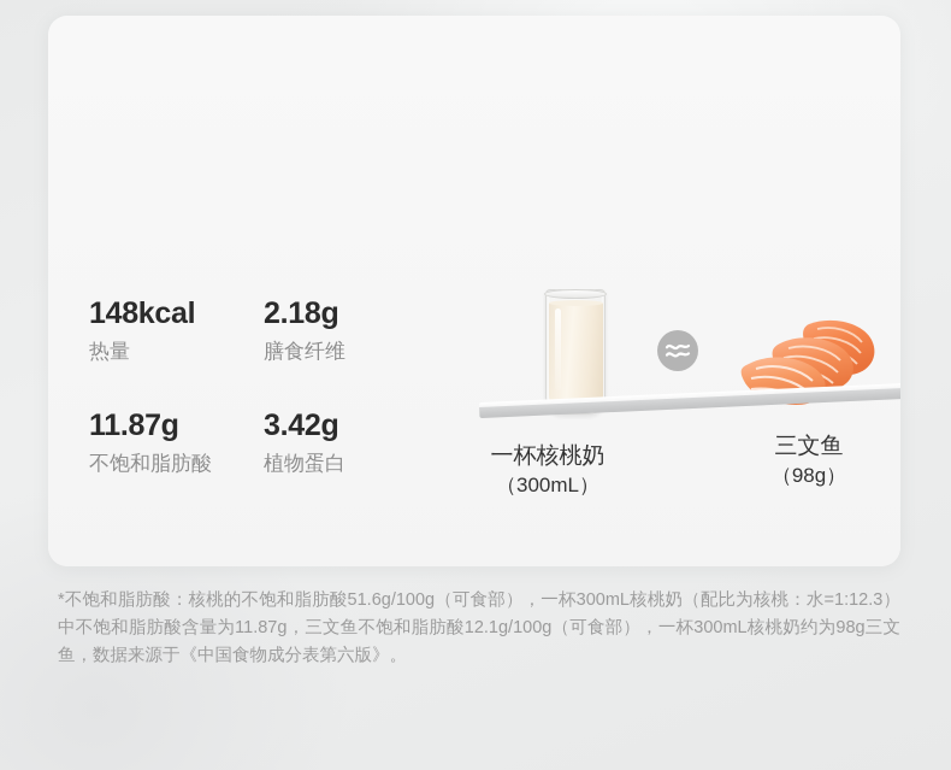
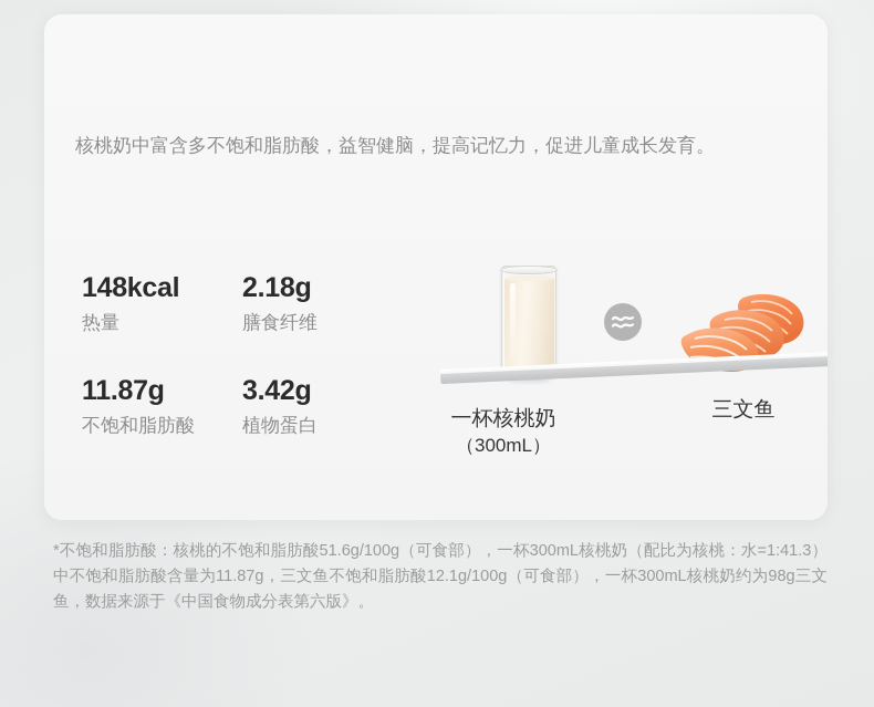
+ 核桃奶中富含多不饱和脂肪酸，益智健脑，提高记忆力，促进儿童成长发育。
  148kcal
  热量
  2.18g
  膳食纤维
  11.87g
  不饱和脂肪酸
  3.42g
  植物蛋白
  一杯核桃奶
  （300mL）
  三文鱼
- （98g）
- *不饱和脂肪酸：核桃的不饱和脂肪酸51.6g/100g（可食部），一杯300mL核桃奶（配比为核桃：水=1:12.3）中不饱和脂肪酸含量为11.87g，三文鱼不饱和脂肪酸12.1g/100g（可食部），一杯300mL核桃奶约为98g三文鱼，数据来源于《中国食物成分表第六版》。
+ *不饱和脂肪酸：核桃的不饱和脂肪酸51.6g/100g（可食部），一杯300mL核桃奶（配比为核桃：水=1:41.3）中不饱和脂肪酸含量为11.87g，三文鱼不饱和脂肪酸12.1g/100g（可食部），一杯300mL核桃奶约为98g三文鱼，数据来源于《中国食物成分表第六版》。
